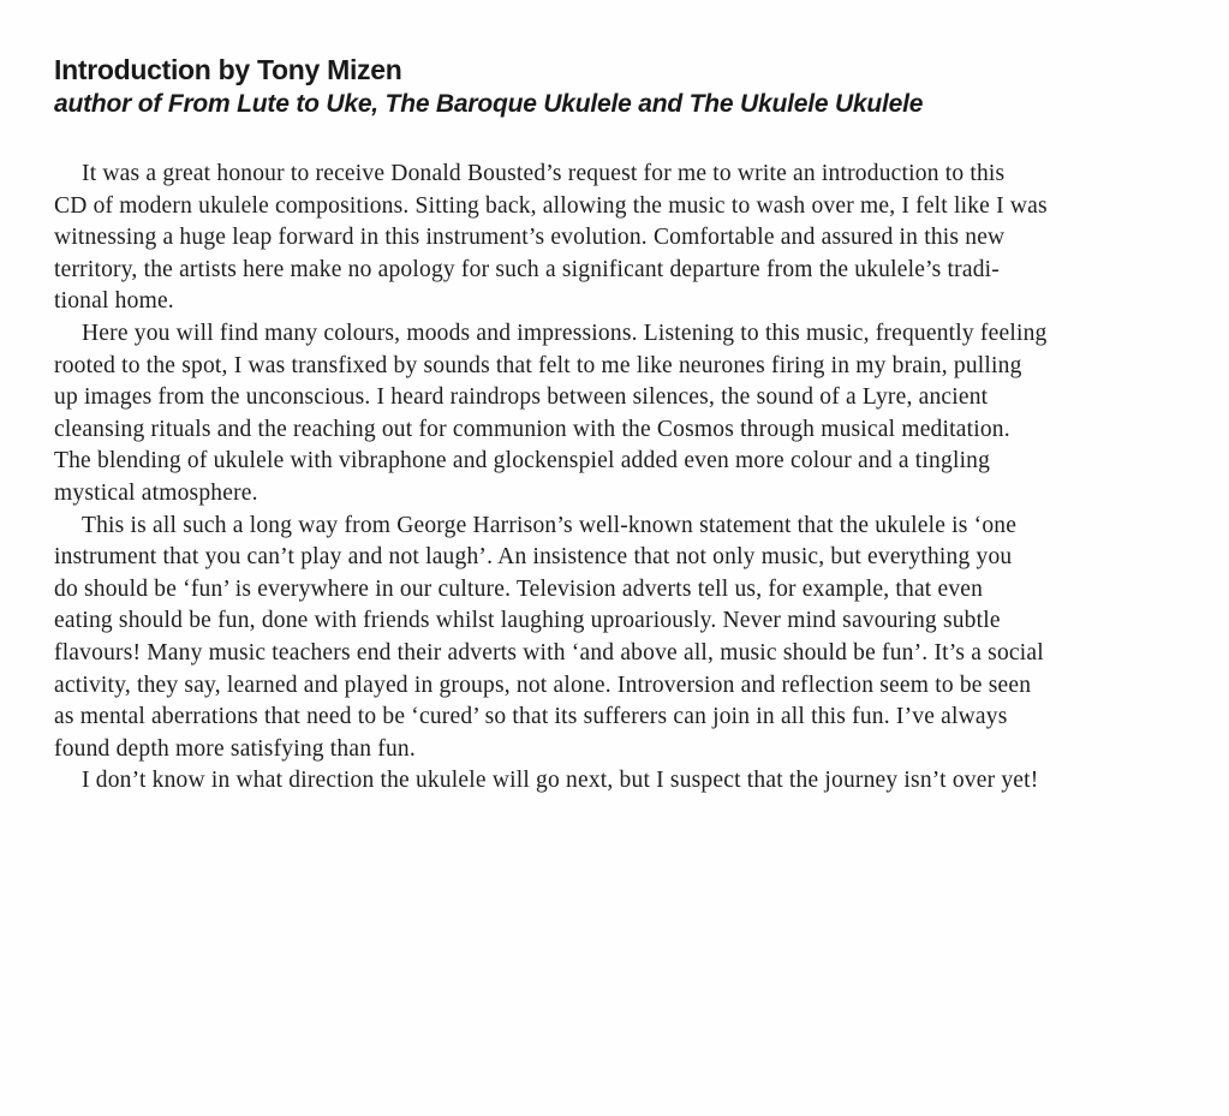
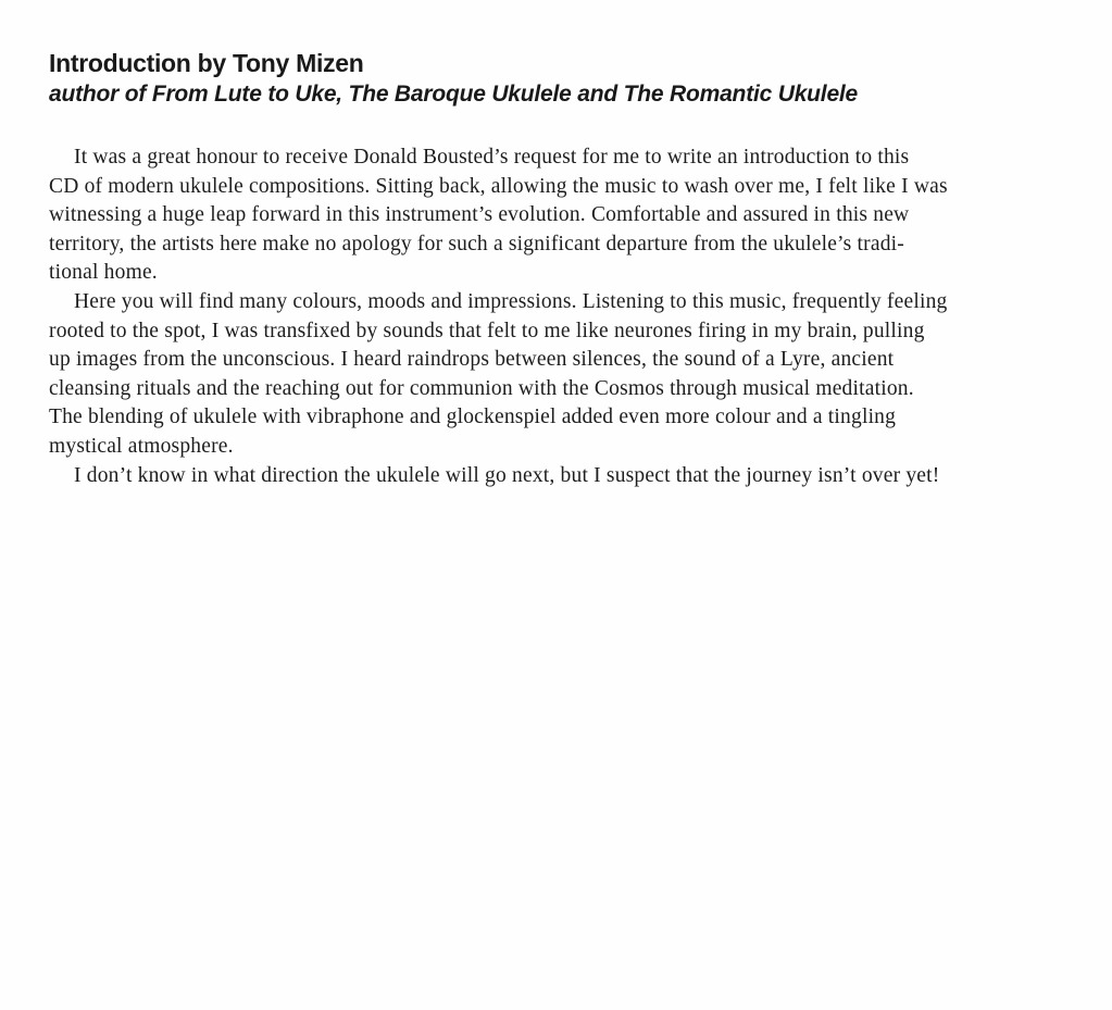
  Introduction by Tony Mizen
- author of From Lute to Uke, The Baroque Ukulele and The Ukulele Ukulele
+ author of From Lute to Uke, The Baroque Ukulele and The Romantic Ukulele
  It was a great honour to receive Donald Bousted’s request for me to write an introduction to this
  CD of modern ukulele compositions. Sitting back, allowing the music to wash over me, I felt like I was
  witnessing a huge leap forward in this instrument’s evolution. Comfortable and assured in this new
  territory, the artists here make no apology for such a significant departure from the ukulele’s tradi-
  tional home.
  Here you will find many colours, moods and impressions. Listening to this music, frequently feeling
  rooted to the spot, I was transfixed by sounds that felt to me like neurones firing in my brain, pulling
  up images from the unconscious. I heard raindrops between silences, the sound of a Lyre, ancient
  cleansing rituals and the reaching out for communion with the Cosmos through musical meditation.
  The blending of ukulele with vibraphone and glockenspiel added even more colour and a tingling
  mystical atmosphere.
- This is all such a long way from George Harrison’s well-known statement that the ukulele is ‘one
- instrument that you can’t play and not laugh’. An insistence that not only music, but everything you
- do should be ‘fun’ is everywhere in our culture. Television adverts tell us, for example, that even
- eating should be fun, done with friends whilst laughing uproariously. Never mind savouring subtle
- flavours! Many music teachers end their adverts with ‘and above all, music should be fun’. It’s a social
- activity, they say, learned and played in groups, not alone. Introversion and reflection seem to be seen
- as mental aberrations that need to be ‘cured’ so that its sufferers can join in all this fun. I’ve always
- found depth more satisfying than fun.
  I don’t know in what direction the ukulele will go next, but I suspect that the journey isn’t over yet!
